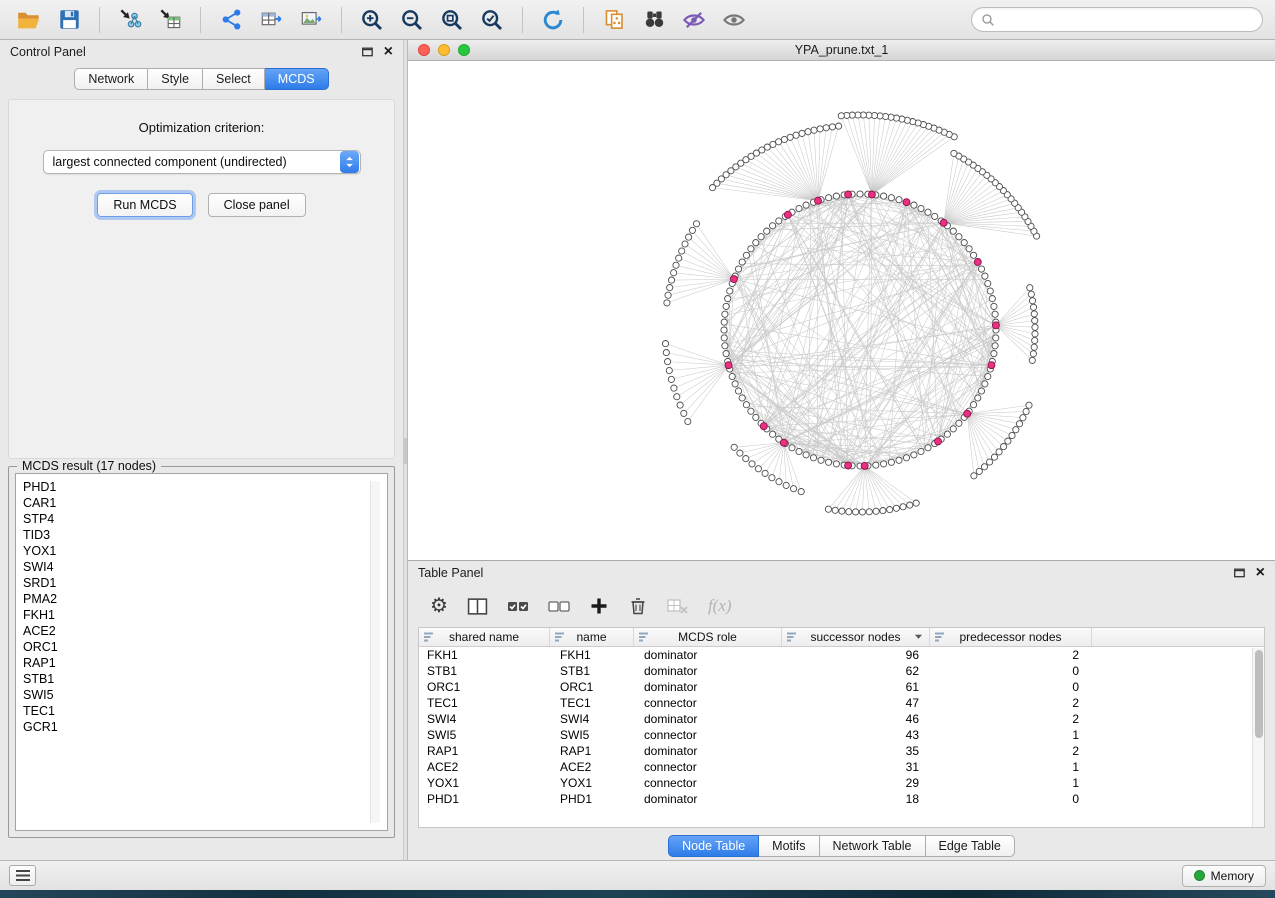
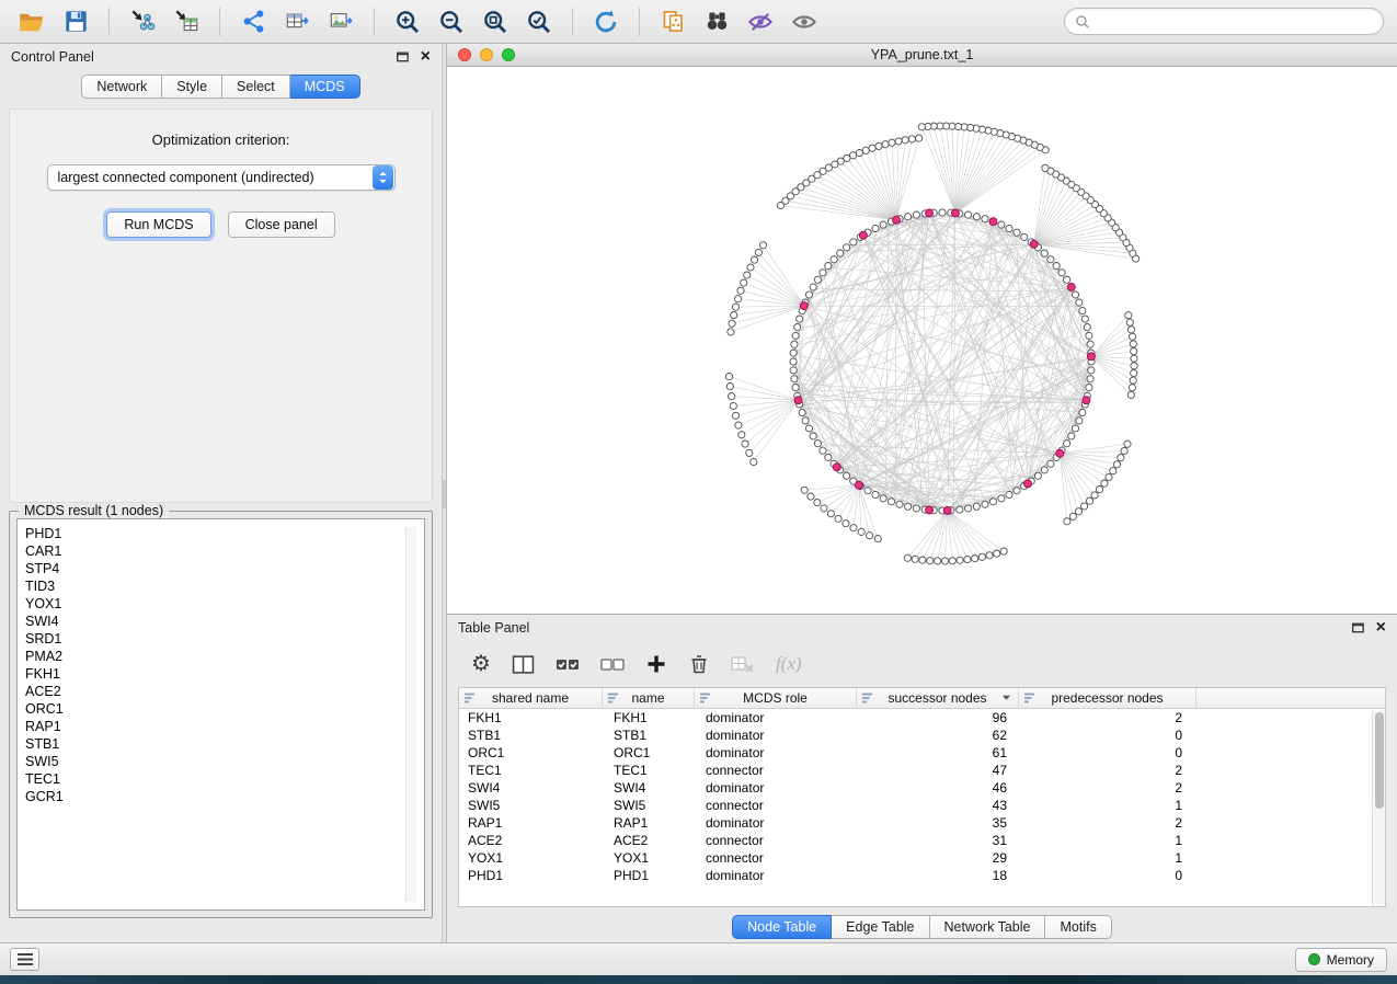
  Control Panel
  ×
  Network
  Style
  Select
  MCDS
  Optimization criterion:
  largest connected component (undirected)
  Run MCDS
  Close panel
- MCDS result (17 nodes)
+ MCDS result (1 nodes)
  PHD1
  CAR1
  STP4
  TID3
  YOX1
  SWI4
  SRD1
  PMA2
  FKH1
  ACE2
  ORC1
  RAP1
  STB1
  SWI5
  TEC1
  GCR1
  YPA_prune.txt_1
  Table Panel
  ×
  ⚙
  f(x)
  shared name
  name
  MCDS role
  successor nodes
  predecessor nodes
  FKH1
  FKH1
  dominator
  96
  2
  STB1
  STB1
  dominator
  62
  0
  ORC1
  ORC1
  dominator
  61
  0
  TEC1
  TEC1
  connector
  47
  2
  SWI4
  SWI4
  dominator
  46
  2
  SWI5
  SWI5
  connector
  43
  1
  RAP1
  RAP1
  dominator
  35
  2
  ACE2
  ACE2
  connector
  31
  1
  YOX1
  YOX1
  connector
  29
  1
  PHD1
  PHD1
  dominator
  18
  0
  Node Table
- Motifs
+ Edge Table
  Network Table
- Edge Table
+ Motifs
  Memory
